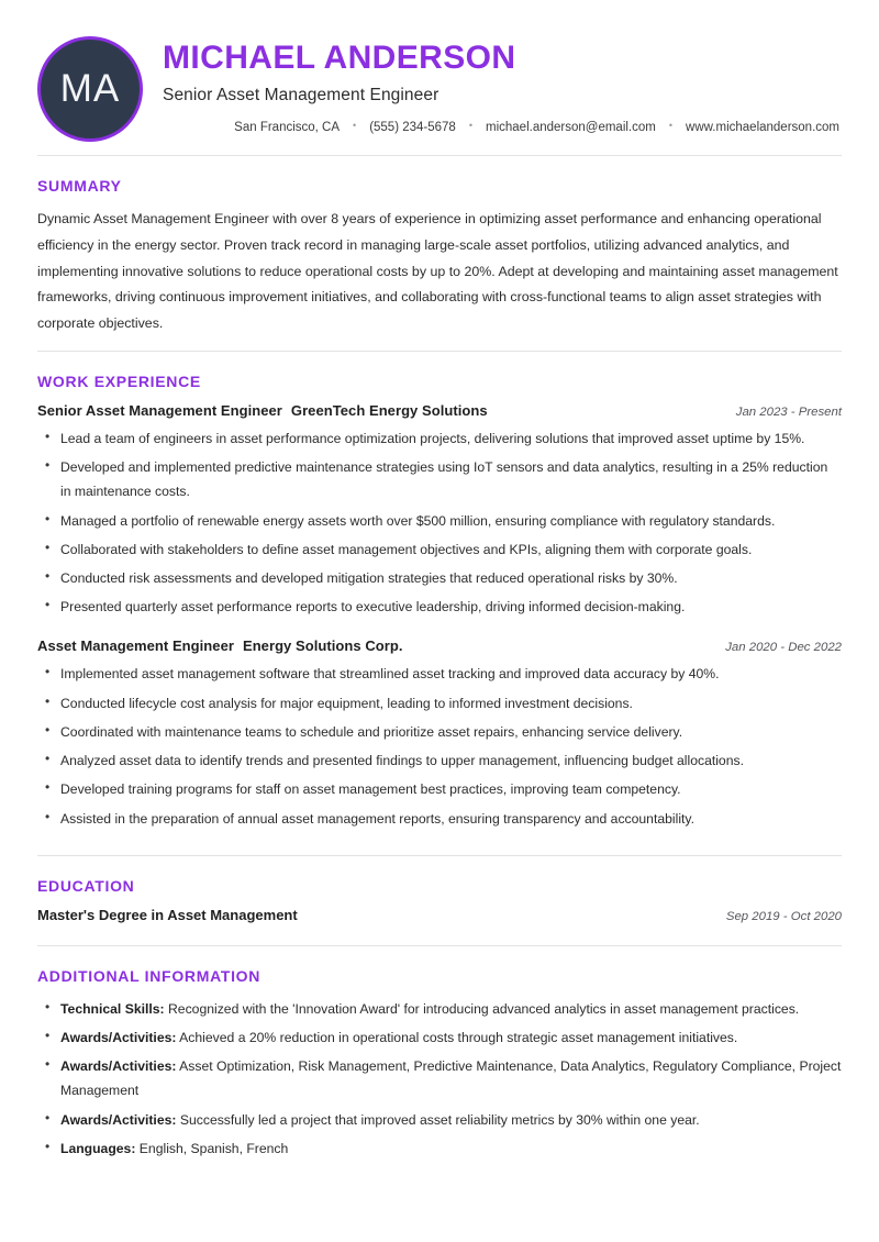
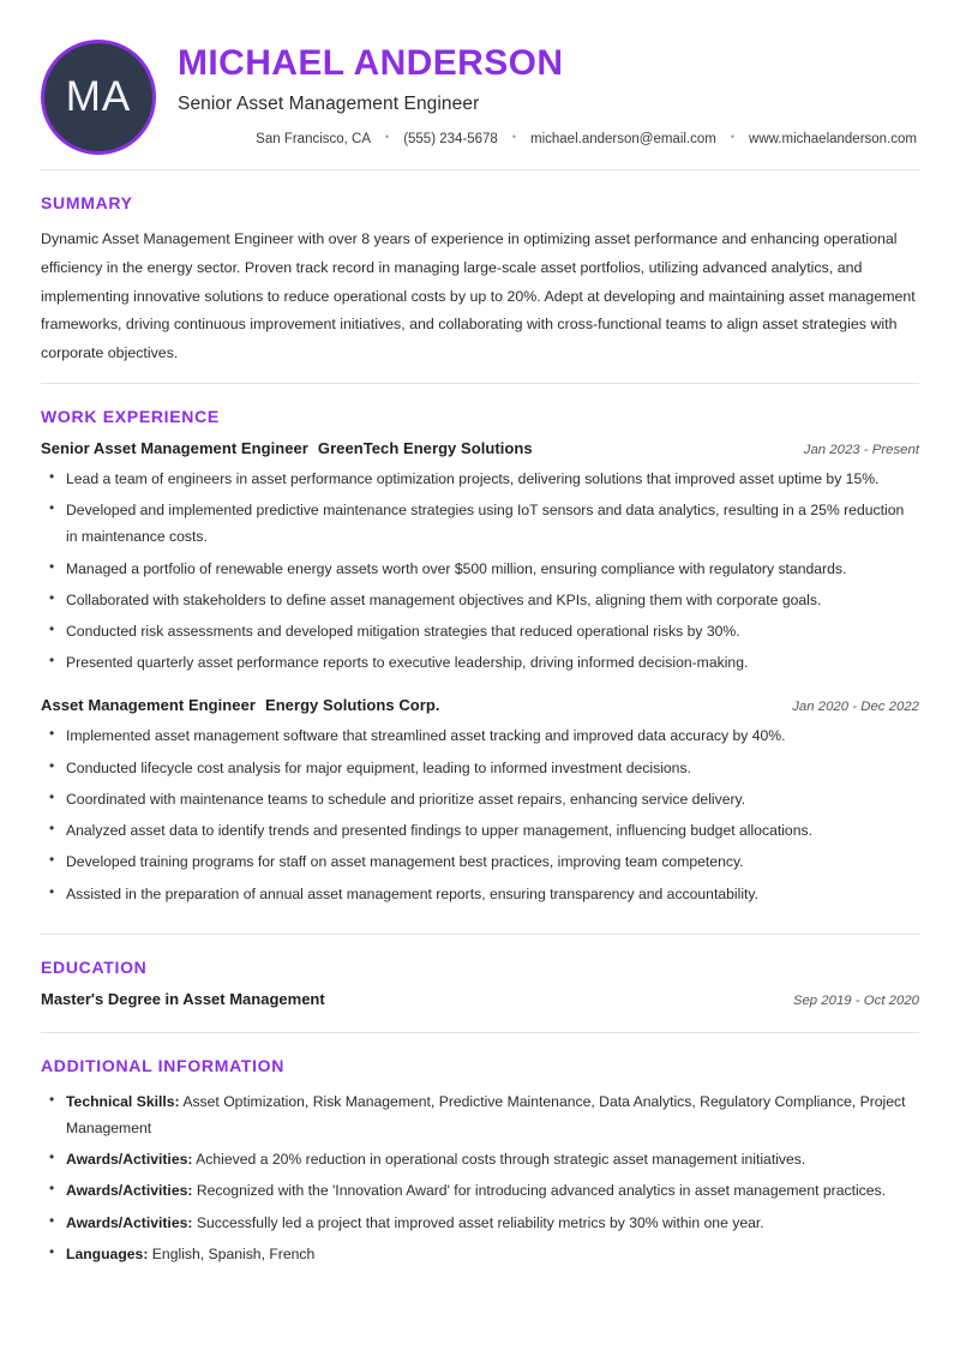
  MA
  MICHAEL ANDERSON
  Senior Asset Management Engineer
  San Francisco, CA
  •
  (555) 234-5678
  •
  michael.anderson@email.com
  •
  www.michaelanderson.com
  SUMMARY
  Dynamic Asset Management Engineer with over 8 years of experience in optimizing asset performance and enhancing operational efficiency in the energy sector. Proven track record in managing large-scale asset portfolios, utilizing advanced analytics, and implementing innovative solutions to reduce operational costs by up to 20%. Adept at developing and maintaining asset management frameworks, driving continuous improvement initiatives, and collaborating with cross-functional teams to align asset strategies with corporate objectives.
  WORK EXPERIENCE
  Senior Asset Management Engineer GreenTech Energy Solutions
  Jan 2023 - Present
  Lead a team of engineers in asset performance optimization projects, delivering solutions that improved asset uptime by 15%.
  Developed and implemented predictive maintenance strategies using IoT sensors and data analytics, resulting in a 25% reduction in maintenance costs.
  Managed a portfolio of renewable energy assets worth over $500 million, ensuring compliance with regulatory standards.
  Collaborated with stakeholders to define asset management objectives and KPIs, aligning them with corporate goals.
  Conducted risk assessments and developed mitigation strategies that reduced operational risks by 30%.
  Presented quarterly asset performance reports to executive leadership, driving informed decision-making.
  Asset Management Engineer Energy Solutions Corp.
  Jan 2020 - Dec 2022
  Implemented asset management software that streamlined asset tracking and improved data accuracy by 40%.
  Conducted lifecycle cost analysis for major equipment, leading to informed investment decisions.
  Coordinated with maintenance teams to schedule and prioritize asset repairs, enhancing service delivery.
  Analyzed asset data to identify trends and presented findings to upper management, influencing budget allocations.
  Developed training programs for staff on asset management best practices, improving team competency.
  Assisted in the preparation of annual asset management reports, ensuring transparency and accountability.
  EDUCATION
  Master's Degree in Asset Management
  Sep 2019 - Oct 2020
  ADDITIONAL INFORMATION
- Technical Skills: Recognized with the 'Innovation Award' for introducing advanced analytics in asset management practices.
+ Technical Skills: Asset Optimization, Risk Management, Predictive Maintenance, Data Analytics, Regulatory Compliance, Project Management
  Awards/Activities: Achieved a 20% reduction in operational costs through strategic asset management initiatives.
- Awards/Activities: Asset Optimization, Risk Management, Predictive Maintenance, Data Analytics, Regulatory Compliance, Project Management
+ Awards/Activities: Recognized with the 'Innovation Award' for introducing advanced analytics in asset management practices.
  Awards/Activities: Successfully led a project that improved asset reliability metrics by 30% within one year.
  Languages: English, Spanish, French
